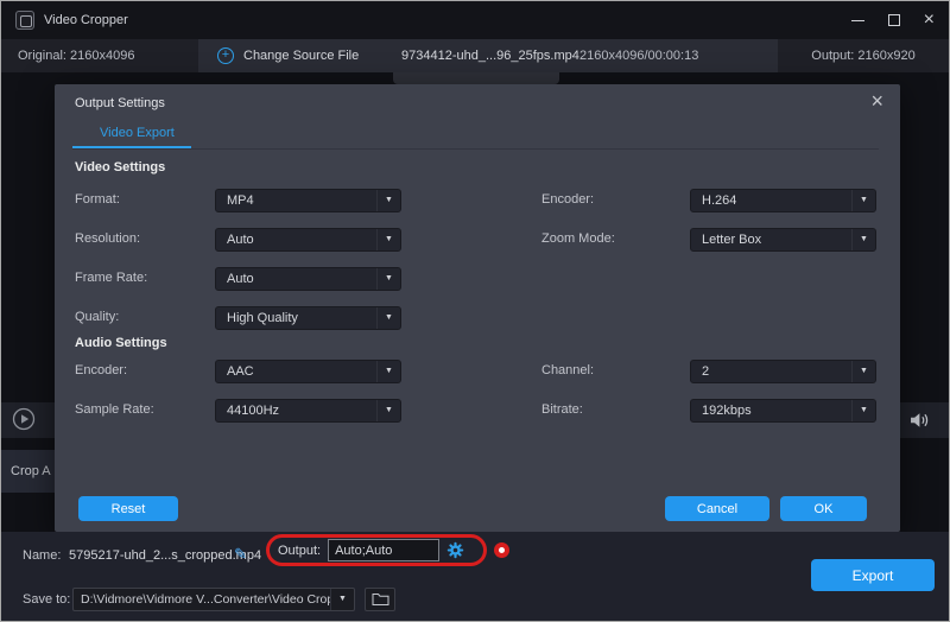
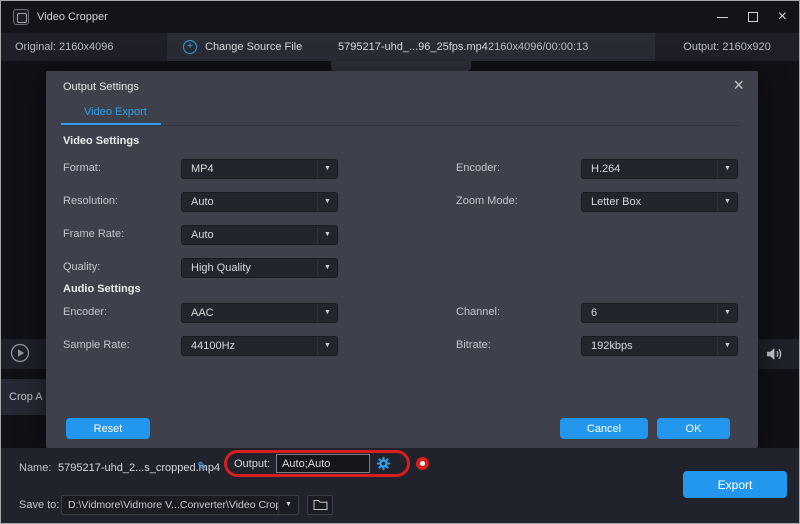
  Video Cropper
  ×
  Original: 2160x4096
  +
  Change Source File
- 9734412-uhd_...96_25fps.mp4
+ 5795217-uhd_...96_25fps.mp4
  2160x4096/00:00:13
  Output: 2160x920
  Crop A
  Output Settings
  ×
  Video Export
  Video Settings
  Format:
  MP4
  Encoder:
  H.264
  Resolution:
  Auto
  Zoom Mode:
  Letter Box
  Frame Rate:
  Auto
  Quality:
  High Quality
  Audio Settings
  Encoder:
  AAC
  Channel:
- 2
+ 6
  Sample Rate:
  44100Hz
  Bitrate:
  192kbps
  Reset
  Cancel
  OK
  Name:
  5795217-uhd_2...s_cropped.mp4
  ✎
  Output:
  Auto;Auto
  Export
  Save to:
  D:\Vidmore\Vidmore V...Converter\Video Cro
